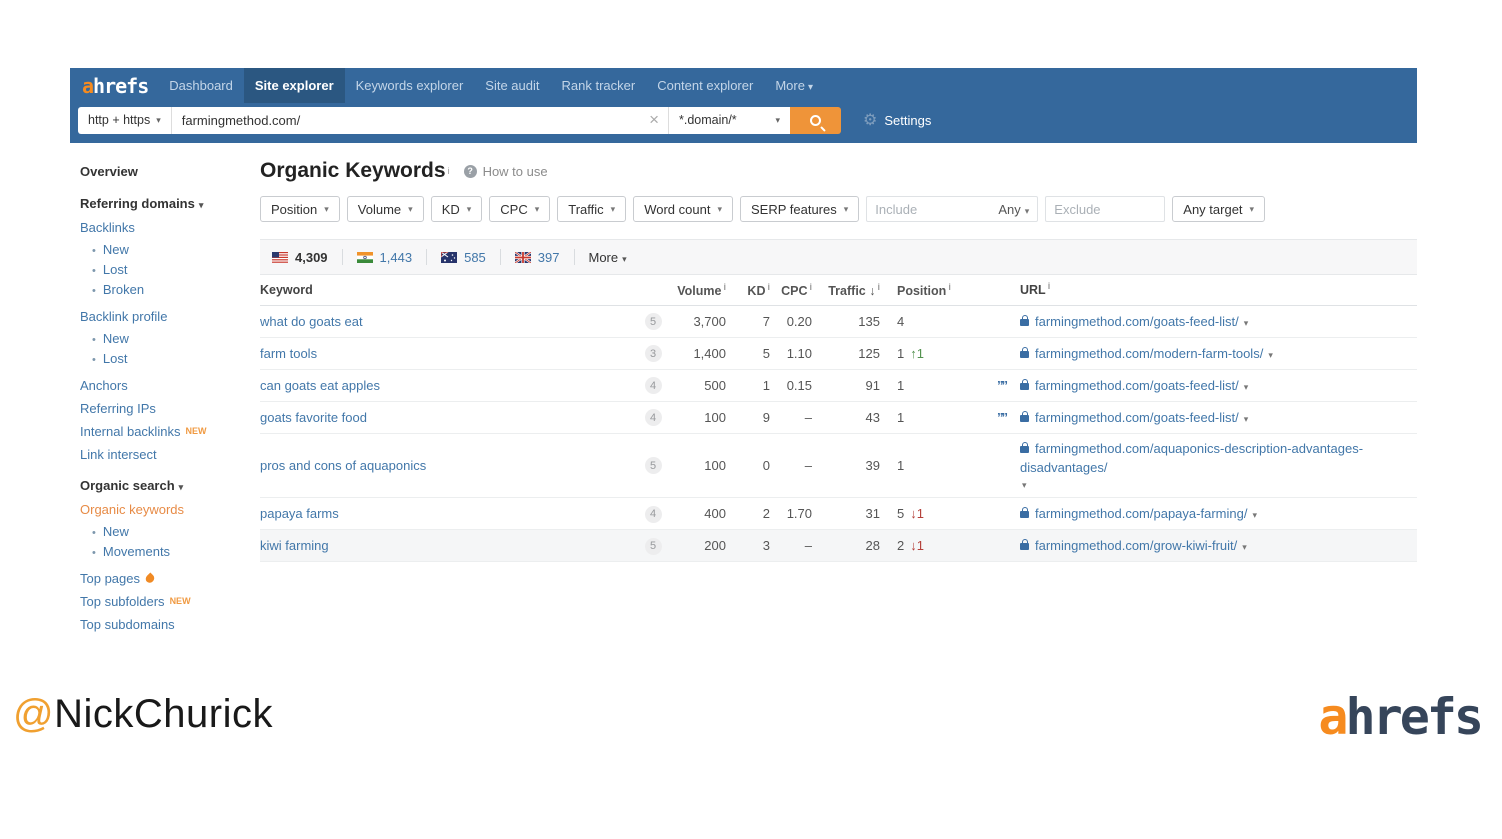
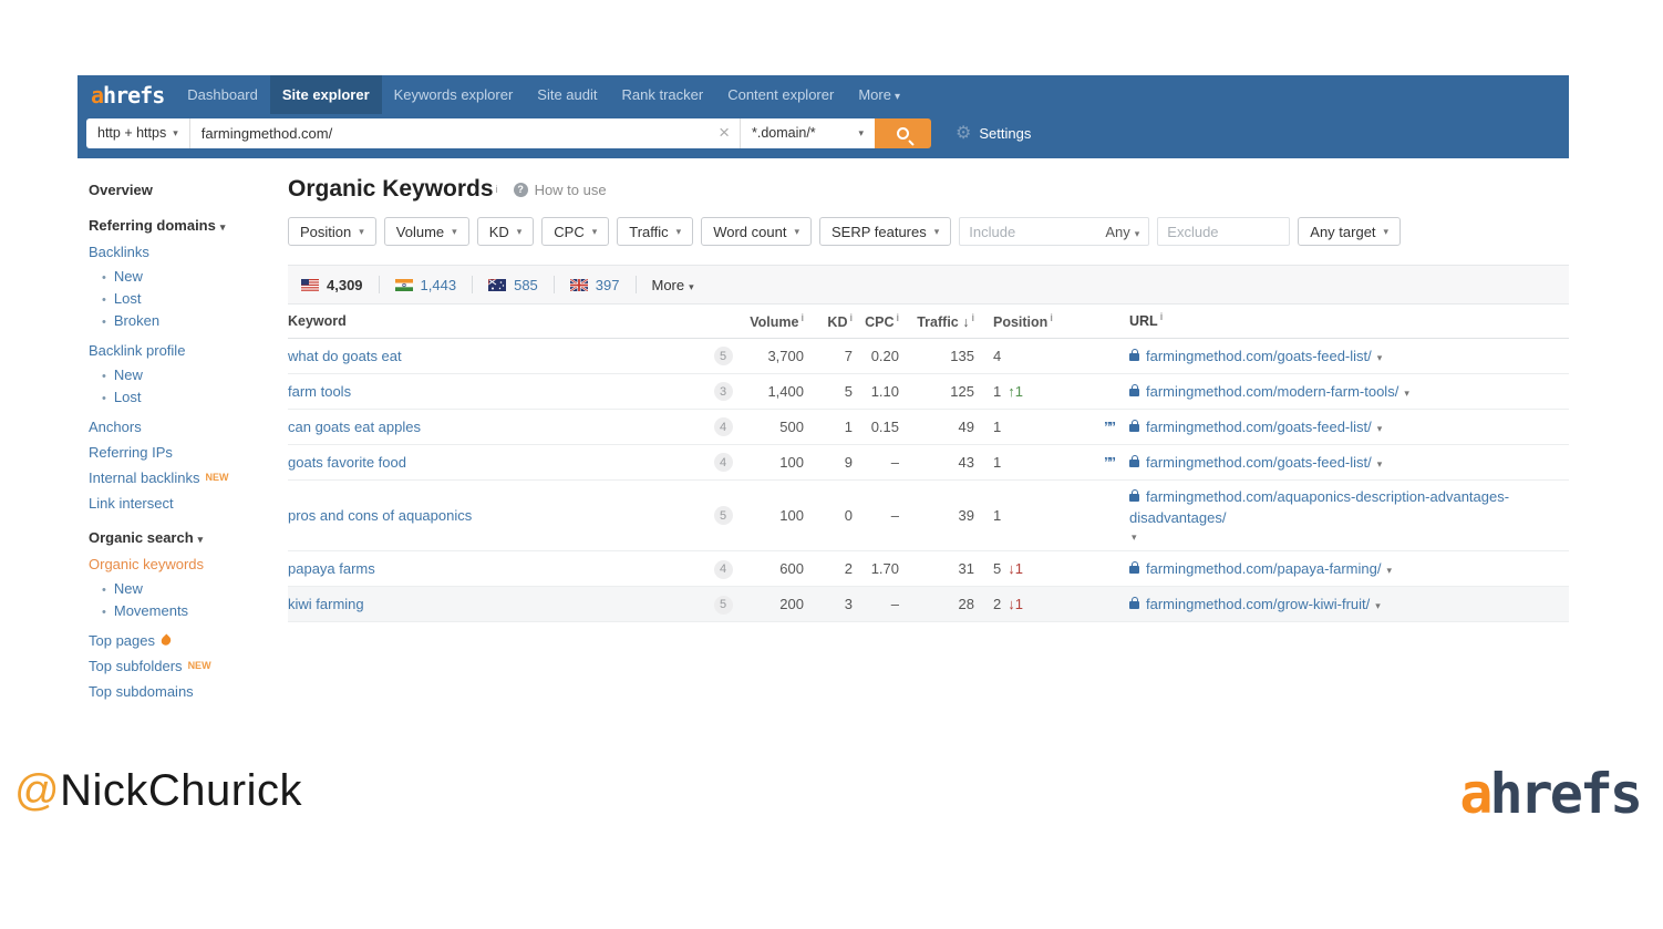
  ahrefs
  Dashboard
  Site explorer
  Keywords explorer
  Site audit
  Rank tracker
  Content explorer
  More ▾
  http + https
  ▾
  farmingmethod.com/
  ×
  *.domain/*
  ▾
  ⚙
  Settings
  Overview
  Referring domains ▾
  Backlinks
  • New
  • Lost
  • Broken
  Backlink profile
  • New
  • Lost
  Anchors
  Referring IPs
  Internal backlinks NEW
  Link intersect
  Organic search ▾
  Organic keywords
  • New
  • Movements
  Top pages
  Top subfolders NEW
  Top subdomains
  Organic Keywords
  i
  ?
  How to use
  Position
  ▾
  Volume
  ▾
  KD
  ▾
  CPC
  ▾
  Traffic
  ▾
  Word count
  ▾
  SERP features
  ▾
  Include
  Any ▾
  Exclude
  Any target
  ▾
  4,309
  1,443
  585
  397
  More ▾
  Keyword
  Volume i
  KD i
  CPC i
  Traffic ↓ i
  Position i
  URL i
  what do goats eat
  5
  3,700
  7
  0.20
  135
  4
  farmingmethod.com/goats-feed-list/ ▾
  farm tools
  3
  1,400
  5
  1.10
  125
  1 ↑1
  farmingmethod.com/modern-farm-tools/ ▾
  can goats eat apples
  4
  500
  1
  0.15
- 91
+ 49
  1
  ””
  farmingmethod.com/goats-feed-list/ ▾
  goats favorite food
  4
  100
  9
  –
  43
  1
  ””
  farmingmethod.com/goats-feed-list/ ▾
  pros and cons of aquaponics
  5
  100
  0
  –
  39
  1
  farmingmethod.com/aquaponics-description-advantages-disadvantages/
  ▾
  papaya farms
  4
- 400
+ 600
  2
  1.70
  31
  5 ↓1
  farmingmethod.com/papaya-farming/ ▾
  kiwi farming
  5
  200
  3
  –
  28
  2 ↓1
  farmingmethod.com/grow-kiwi-fruit/ ▾
  @NickChurick
  ahrefs
